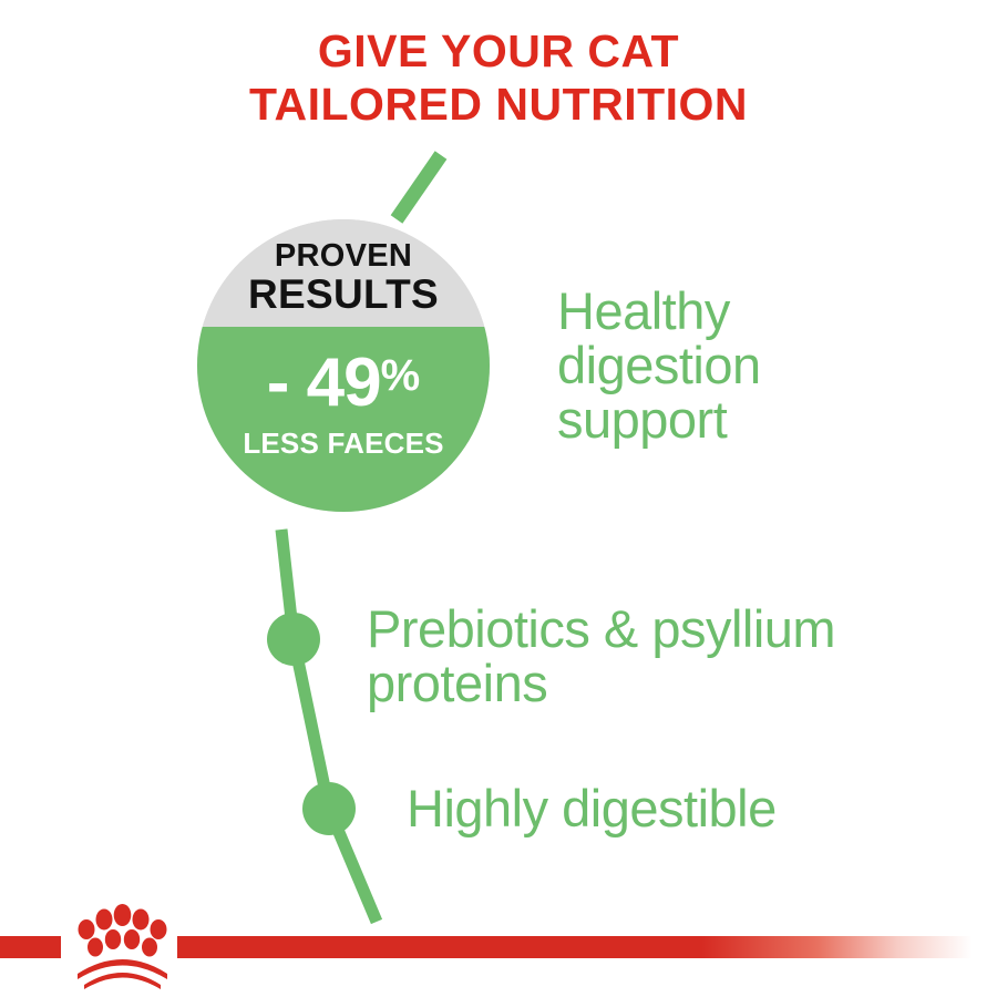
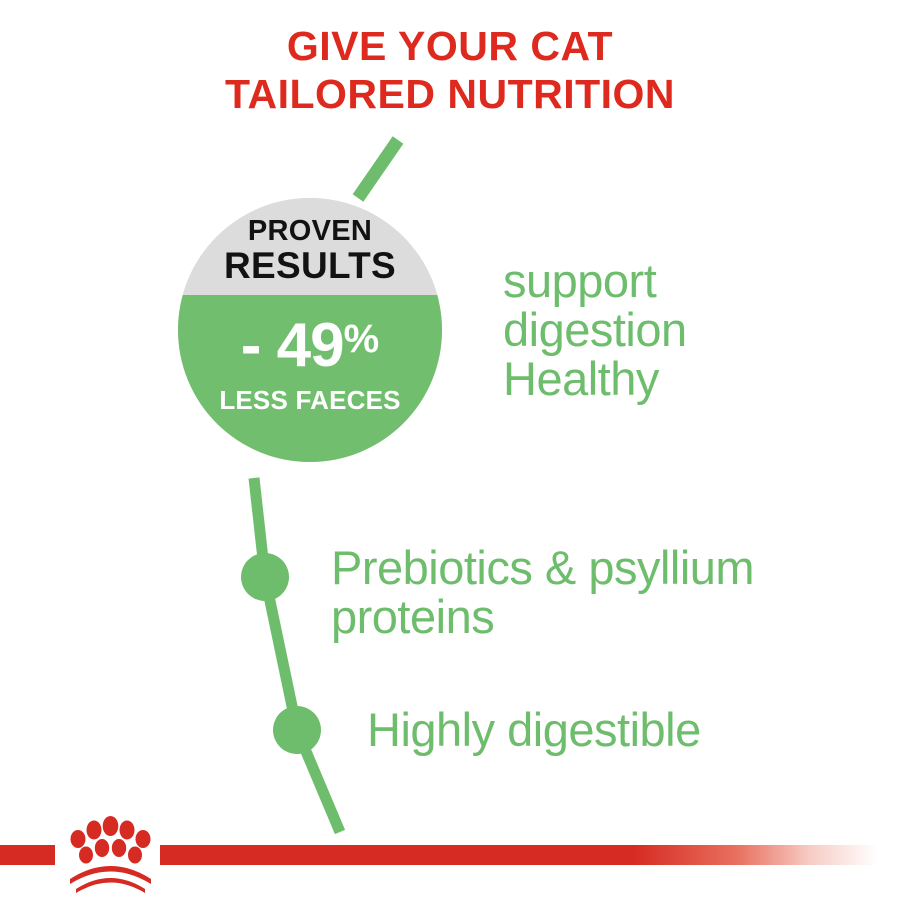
  GIVE YOUR CAT
  TAILORED NUTRITION
  PROVEN
  RESULTS
  - 49%
  LESS FAECES
- Healthy
+ support
  digestion
- support
+ Healthy
  Prebiotics & psyllium
  proteins
  Highly digestible
